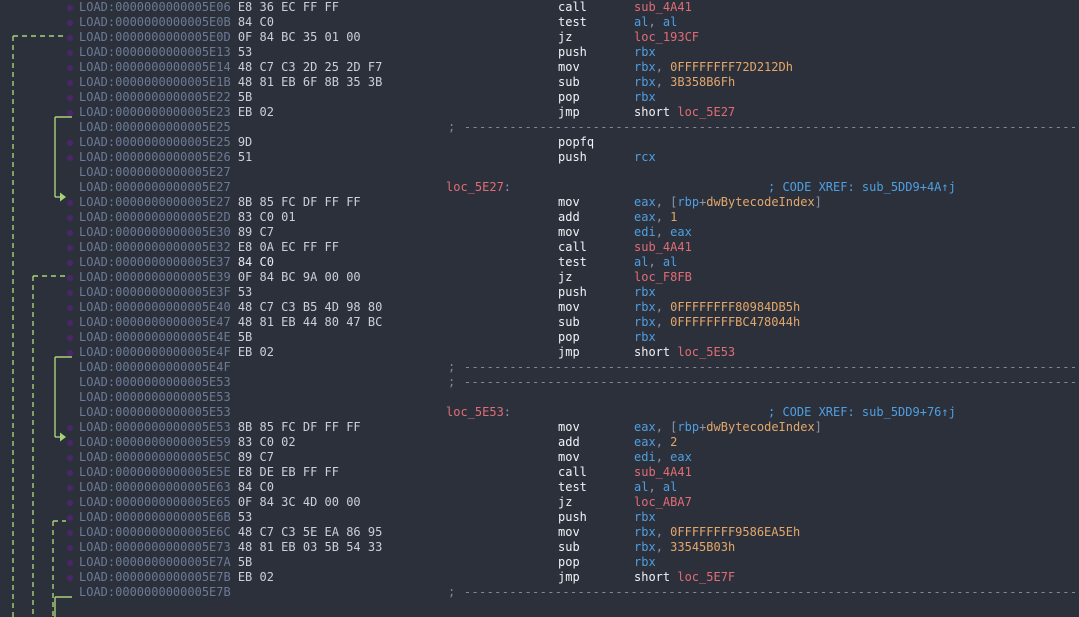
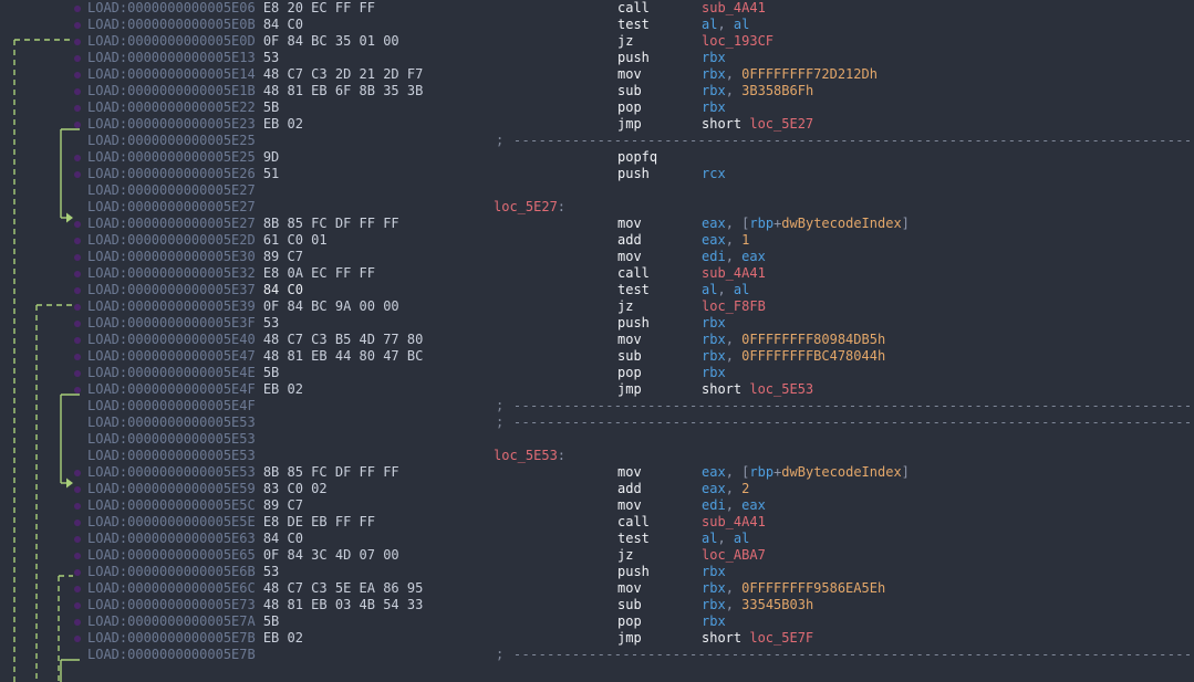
  LOAD:0000000000005E06
- E8 36 EC FF FF
+ E8 20 EC FF FF
  call
  sub_4A41
  LOAD:0000000000005E0B
  84 C0
  test
  al, al
  LOAD:0000000000005E0D
  0F 84 BC 35 01 00
  jz
  loc_193CF
  LOAD:0000000000005E13
  53
  push
  rbx
  LOAD:0000000000005E14
- 48 C7 C3 2D 25 2D F7
+ 48 C7 C3 2D 21 2D F7
  mov
  rbx, 0FFFFFFFF72D212Dh
  LOAD:0000000000005E1B
  48 81 EB 6F 8B 35 3B
  sub
  rbx, 3B358B6Fh
  LOAD:0000000000005E22
  5B
  pop
  rbx
  LOAD:0000000000005E23
  EB 02
  jmp
  short loc_5E27
  LOAD:0000000000005E25
  ;
  ---------------------------------------------------------------------------------
  LOAD:0000000000005E25
  9D
  popfq
  LOAD:0000000000005E26
  51
  push
  rcx
  LOAD:0000000000005E27
  LOAD:0000000000005E27
  loc_5E27:
- ; CODE XREF: sub_5DD9+4A↑j
  LOAD:0000000000005E27
  8B 85 FC DF FF FF
  mov
  eax, [rbp+dwBytecodeIndex]
  LOAD:0000000000005E2D
- 83 C0 01
+ 61 C0 01
  add
  eax, 1
  LOAD:0000000000005E30
  89 C7
  mov
  edi, eax
  LOAD:0000000000005E32
  E8 0A EC FF FF
  call
  sub_4A41
  LOAD:0000000000005E37
  84 C0
  test
  al, al
  LOAD:0000000000005E39
  0F 84 BC 9A 00 00
  jz
  loc_F8FB
  LOAD:0000000000005E3F
  53
  push
  rbx
  LOAD:0000000000005E40
- 48 C7 C3 B5 4D 98 80
+ 48 C7 C3 B5 4D 77 80
  mov
  rbx, 0FFFFFFFF80984DB5h
  LOAD:0000000000005E47
  48 81 EB 44 80 47 BC
  sub
  rbx, 0FFFFFFFFBC478044h
  LOAD:0000000000005E4E
  5B
  pop
  rbx
  LOAD:0000000000005E4F
  EB 02
  jmp
  short loc_5E53
  LOAD:0000000000005E4F
  ;
  ---------------------------------------------------------------------------------
  LOAD:0000000000005E53
  ;
  ---------------------------------------------------------------------------------
  LOAD:0000000000005E53
  LOAD:0000000000005E53
  loc_5E53:
- ; CODE XREF: sub_5DD9+76↑j
  LOAD:0000000000005E53
  8B 85 FC DF FF FF
  mov
  eax, [rbp+dwBytecodeIndex]
  LOAD:0000000000005E59
  83 C0 02
  add
  eax, 2
  LOAD:0000000000005E5C
  89 C7
  mov
  edi, eax
  LOAD:0000000000005E5E
  E8 DE EB FF FF
  call
  sub_4A41
  LOAD:0000000000005E63
  84 C0
  test
  al, al
  LOAD:0000000000005E65
- 0F 84 3C 4D 00 00
+ 0F 84 3C 4D 07 00
  jz
  loc_ABA7
  LOAD:0000000000005E6B
  53
  push
  rbx
  LOAD:0000000000005E6C
  48 C7 C3 5E EA 86 95
  mov
  rbx, 0FFFFFFFF9586EA5Eh
  LOAD:0000000000005E73
- 48 81 EB 03 5B 54 33
+ 48 81 EB 03 4B 54 33
  sub
  rbx, 33545B03h
  LOAD:0000000000005E7A
  5B
  pop
  rbx
  LOAD:0000000000005E7B
  EB 02
  jmp
  short loc_5E7F
  LOAD:0000000000005E7B
  ;
  ---------------------------------------------------------------------------------
